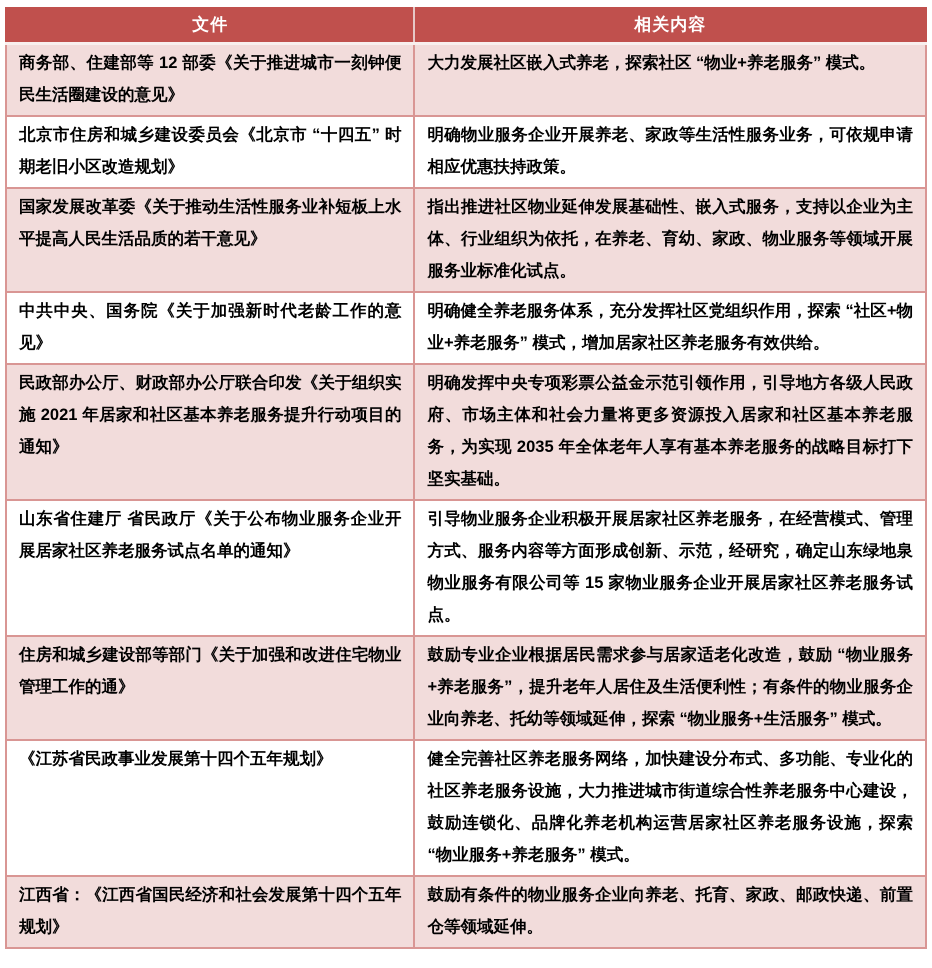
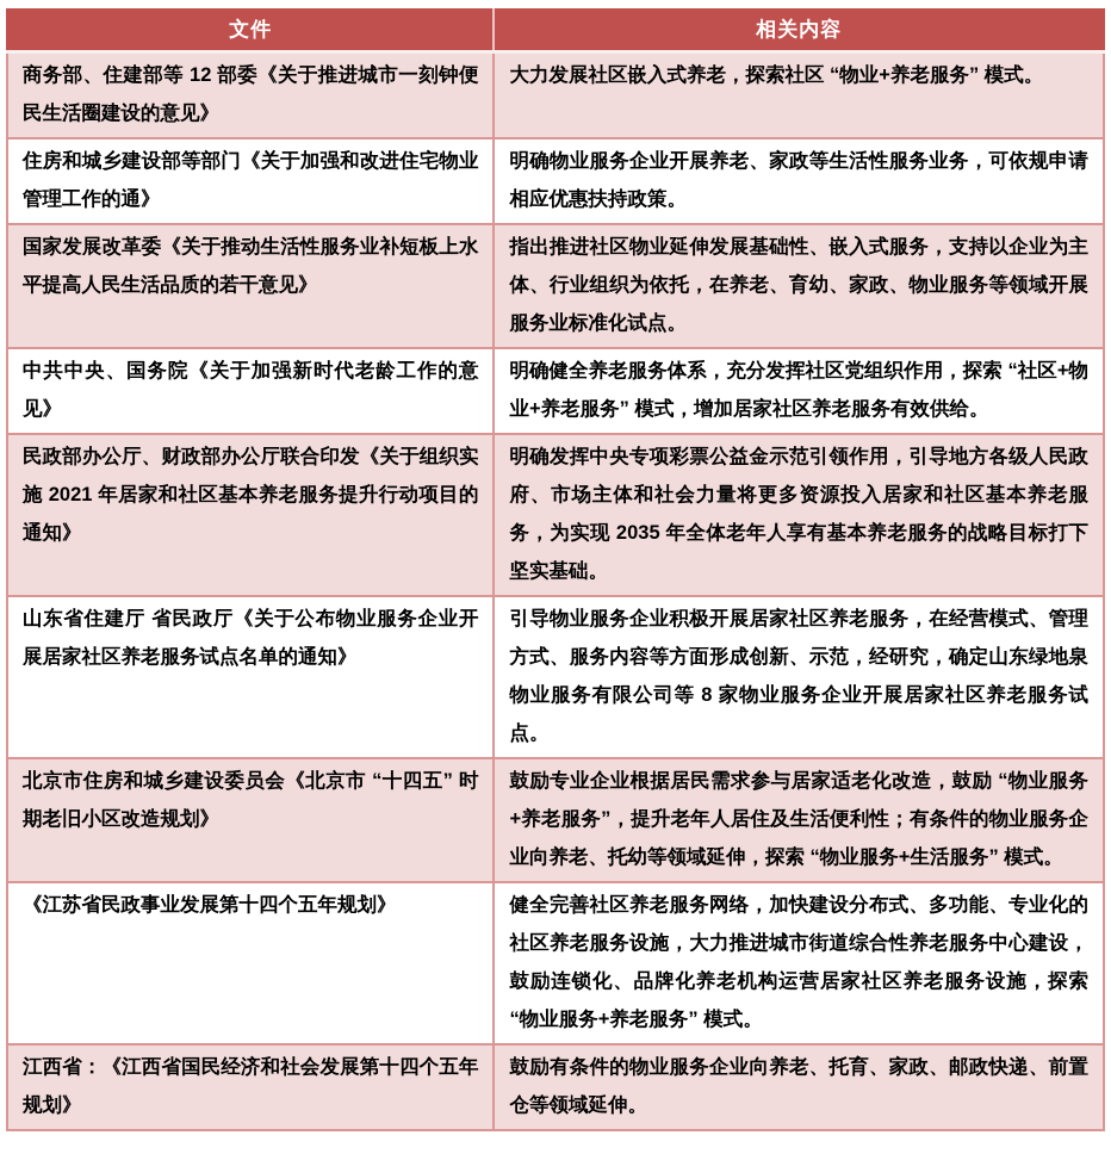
  文件	相关内容
  商务部、住建部等 12 部委《关于推进城市一刻钟便民生活圈建设的意见》	大力发展社区嵌入式养老，探索社区 “物业+养老服务” 模式。
- 北京市住房和城乡建设委员会《北京市 “十四五” 时期老旧小区改造规划》	明确物业服务企业开展养老、家政等生活性服务业务，可依规申请相应优惠扶持政策。
+ 住房和城乡建设部等部门《关于加强和改进住宅物业管理工作的通》	明确物业服务企业开展养老、家政等生活性服务业务，可依规申请相应优惠扶持政策。
  国家发展改革委《关于推动生活性服务业补短板上水平提高人民生活品质的若干意见》	指出推进社区物业延伸发展基础性、嵌入式服务，支持以企业为主体、行业组织为依托，在养老、育幼、家政、物业服务等领域开展服务业标准化试点。
  中共中央、国务院《关于加强新时代老龄工作的意见》	明确健全养老服务体系，充分发挥社区党组织作用，探索 “社区+物业+养老服务” 模式，增加居家社区养老服务有效供给。
  民政部办公厅、财政部办公厅联合印发《关于组织实施 2021 年居家和社区基本养老服务提升行动项目的通知》	明确发挥中央专项彩票公益金示范引领作用，引导地方各级人民政府、市场主体和社会力量将更多资源投入居家和社区基本养老服务，为实现 2035 年全体老年人享有基本养老服务的战略目标打下坚实基础。
- 山东省住建厅 省民政厅《关于公布物业服务企业开展居家社区养老服务试点名单的通知》	引导物业服务企业积极开展居家社区养老服务，在经营模式、管理方式、服务内容等方面形成创新、示范，经研究，确定山东绿地泉物业服务有限公司等 15 家物业服务企业开展居家社区养老服务试点。
+ 山东省住建厅 省民政厅《关于公布物业服务企业开展居家社区养老服务试点名单的通知》	引导物业服务企业积极开展居家社区养老服务，在经营模式、管理方式、服务内容等方面形成创新、示范，经研究，确定山东绿地泉物业服务有限公司等 8 家物业服务企业开展居家社区养老服务试点。
- 住房和城乡建设部等部门《关于加强和改进住宅物业管理工作的通》	鼓励专业企业根据居民需求参与居家适老化改造，鼓励 “物业服务+养老服务”，提升老年人居住及生活便利性；有条件的物业服务企业向养老、托幼等领域延伸，探索 “物业服务+生活服务” 模式。
+ 北京市住房和城乡建设委员会《北京市 “十四五” 时期老旧小区改造规划》	鼓励专业企业根据居民需求参与居家适老化改造，鼓励 “物业服务+养老服务”，提升老年人居住及生活便利性；有条件的物业服务企业向养老、托幼等领域延伸，探索 “物业服务+生活服务” 模式。
  《江苏省民政事业发展第十四个五年规划》	健全完善社区养老服务网络，加快建设分布式、多功能、专业化的社区养老服务设施，大力推进城市街道综合性养老服务中心建设，鼓励连锁化、品牌化养老机构运营居家社区养老服务设施，探索 “物业服务+养老服务” 模式。
  江西省：《江西省国民经济和社会发展第十四个五年规划》	鼓励有条件的物业服务企业向养老、托育、家政、邮政快递、前置仓等领域延伸。
